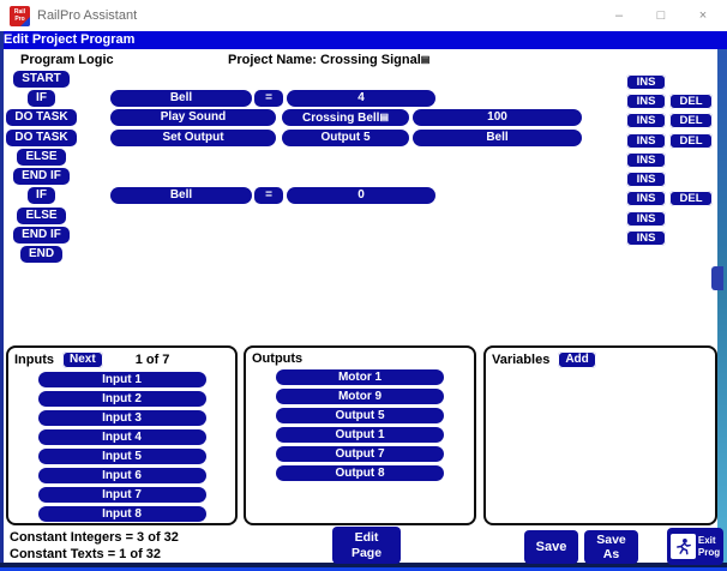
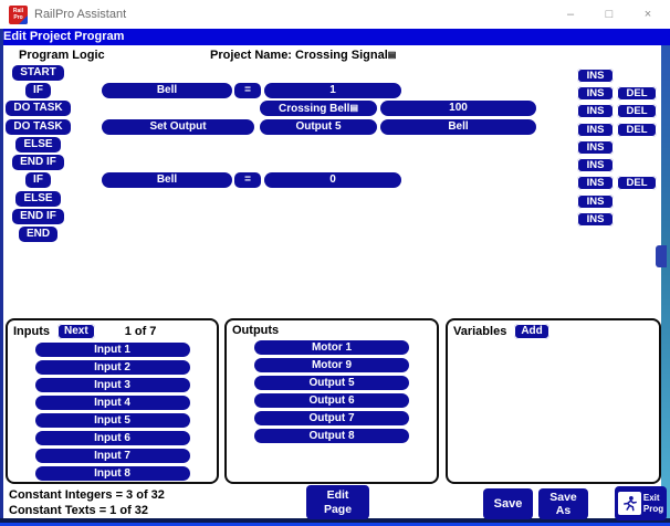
  RailPro Assistant
  –
  □
  ×
  Edit Project Program
  Program Logic
  Project Name: Crossing Signal▤
  START
  INS
  IF
  Bell
  =
- 4
+ 1
  INS
  DEL
  DO TASK
- Play Sound
  Crossing Bell▤
  100
  INS
  DEL
  DO TASK
  Set Output
  Output 5
  Bell
  INS
  DEL
  ELSE
  INS
  END IF
  INS
  IF
  Bell
  =
  0
  INS
  DEL
  ELSE
  INS
  END IF
  INS
  END
  Inputs
  Next
  1 of 7
  Input 1
  Input 2
  Input 3
  Input 4
  Input 5
  Input 6
  Input 7
  Input 8
  Outputs
  Motor 1
  Motor 9
  Output 5
- Output 1
+ Output 6
  Output 7
  Output 8
  Variables
  Add
  Constant Integers = 3 of 32
  Constant Texts = 1 of 32
  Edit
  Page
  Save
  Save
  As
  Exit
  Prog
